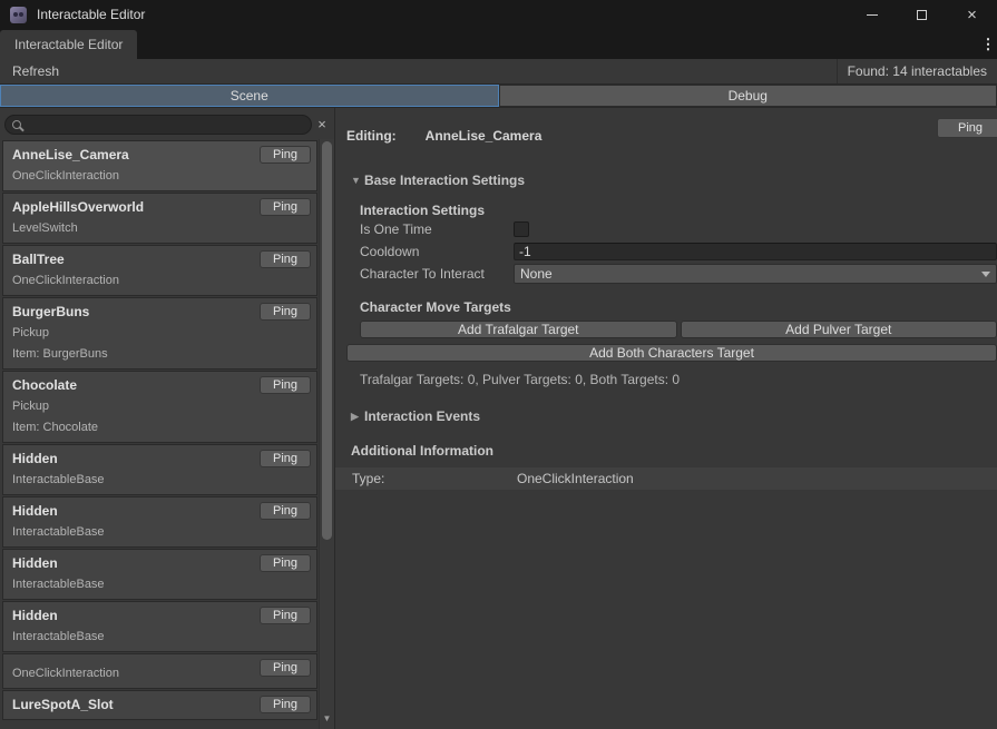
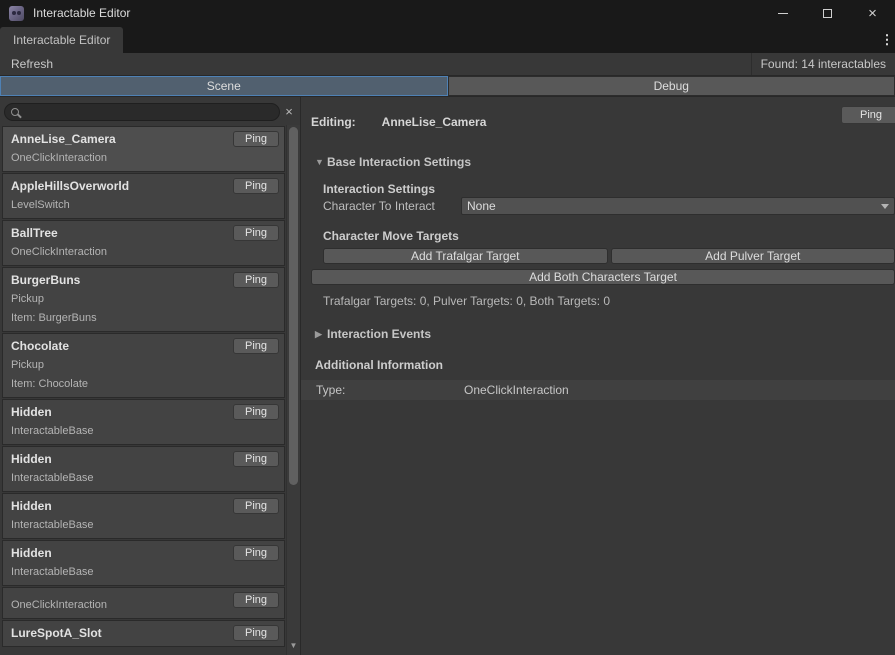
  Interactable Editor
  ×
  Interactable Editor
  ⋮
  Refresh
  Found: 14 interactables
  Scene
  Debug
  ×
  AnneLise_Camera
  Ping
  OneClickInteraction
  AppleHillsOverworld
  Ping
  LevelSwitch
  BallTree
  Ping
  OneClickInteraction
  BurgerBuns
  Ping
  Pickup
  Item: BurgerBuns
  Chocolate
  Ping
  Pickup
  Item: Chocolate
  Hidden
  Ping
  InteractableBase
  Hidden
  Ping
  InteractableBase
  Hidden
  Ping
  InteractableBase
  Hidden
  Ping
  InteractableBase
  Ping
  OneClickInteraction
  LureSpotA_Slot
  Ping
  ▼
  Editing:
  AnneLise_Camera
  Ping
  ▼
  Base Interaction Settings
  Interaction Settings
- Is One Time
- Cooldown
- -1
  Character To Interact
  None
  Character Move Targets
  Add Trafalgar Target
  Add Pulver Target
  Add Both Characters Target
  Trafalgar Targets: 0, Pulver Targets: 0, Both Targets: 0
  ▶
  Interaction Events
  Additional Information
  Type:
  OneClickInteraction
